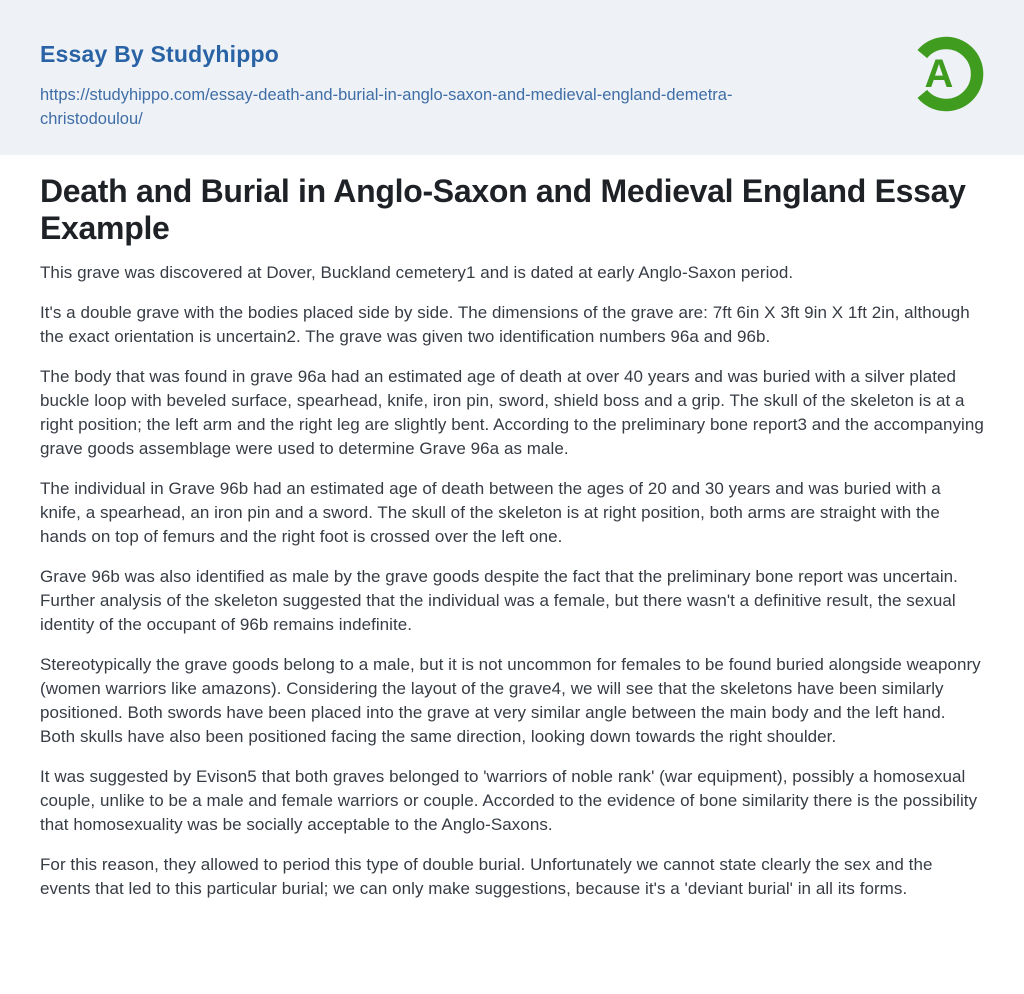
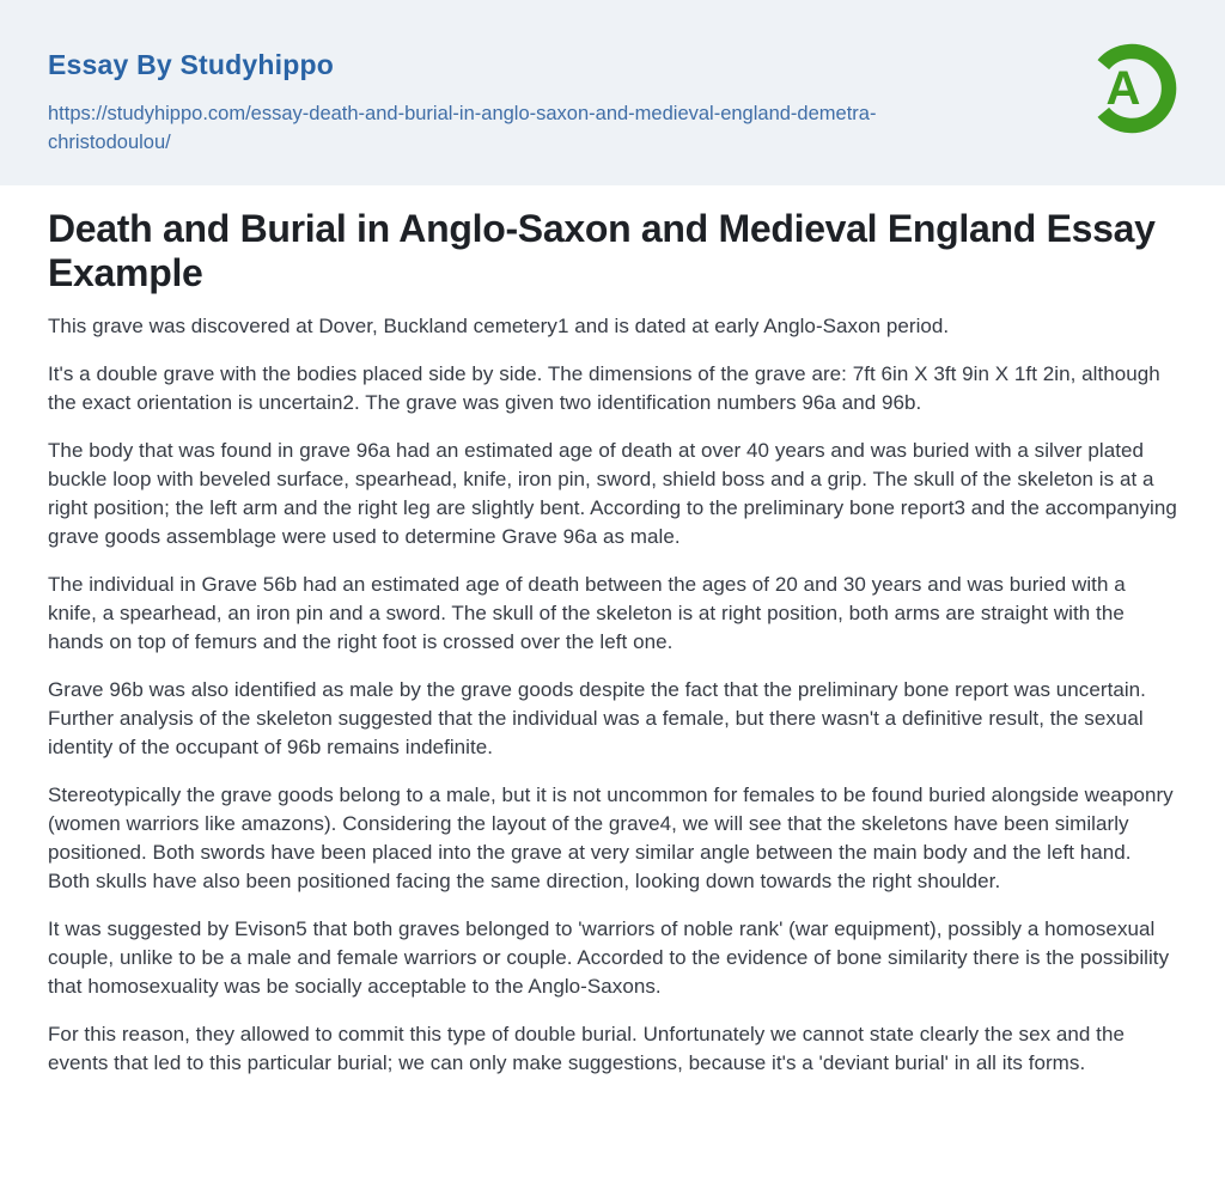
  Essay By Studyhippo
  https://studyhippo.com/essay-death-and-burial-in-anglo-saxon-and-medieval-england-demetra-christodoulou/
  A
  Death and Burial in Anglo-Saxon and Medieval England Essay Example
  This grave was discovered at Dover, Buckland cemetery1 and is dated at early Anglo-Saxon period.
  It's a double grave with the bodies placed side by side. The dimensions of the grave are: 7ft 6in X 3ft 9in X 1ft 2in, although the exact orientation is uncertain2. The grave was given two identification numbers 96a and 96b.
  The body that was found in grave 96a had an estimated age of death at over 40 years and was buried with a silver plated buckle loop with beveled surface, spearhead, knife, iron pin, sword, shield boss and a grip. The skull of the skeleton is at a right position; the left arm and the right leg are slightly bent. According to the preliminary bone report3 and the accompanying grave goods assemblage were used to determine Grave 96a as male.
- The individual in Grave 96b had an estimated age of death between the ages of 20 and 30 years and was buried with a knife, a spearhead, an iron pin and a sword. The skull of the skeleton is at right position, both arms are straight with the hands on top of femurs and the right foot is crossed over the left one.
+ The individual in Grave 56b had an estimated age of death between the ages of 20 and 30 years and was buried with a knife, a spearhead, an iron pin and a sword. The skull of the skeleton is at right position, both arms are straight with the hands on top of femurs and the right foot is crossed over the left one.
  Grave 96b was also identified as male by the grave goods despite the fact that the preliminary bone report was uncertain. Further analysis of the skeleton suggested that the individual was a female, but there wasn't a definitive result, the sexual identity of the occupant of 96b remains indefinite.
  Stereotypically the grave goods belong to a male, but it is not uncommon for females to be found buried alongside weaponry (women warriors like amazons). Considering the layout of the grave4, we will see that the skeletons have been similarly positioned. Both swords have been placed into the grave at very similar angle between the main body and the left hand. Both skulls have also been positioned facing the same direction, looking down towards the right shoulder.
  It was suggested by Evison5 that both graves belonged to 'warriors of noble rank' (war equipment), possibly a homosexual couple, unlike to be a male and female warriors or couple. Accorded to the evidence of bone similarity there is the possibility that homosexuality was be socially acceptable to the Anglo-Saxons.
- For this reason, they allowed to period this type of double burial. Unfortunately we cannot state clearly the sex and the events that led to this particular burial; we can only make suggestions, because it's a 'deviant burial' in all its forms.
+ For this reason, they allowed to commit this type of double burial. Unfortunately we cannot state clearly the sex and the events that led to this particular burial; we can only make suggestions, because it's a 'deviant burial' in all its forms.
